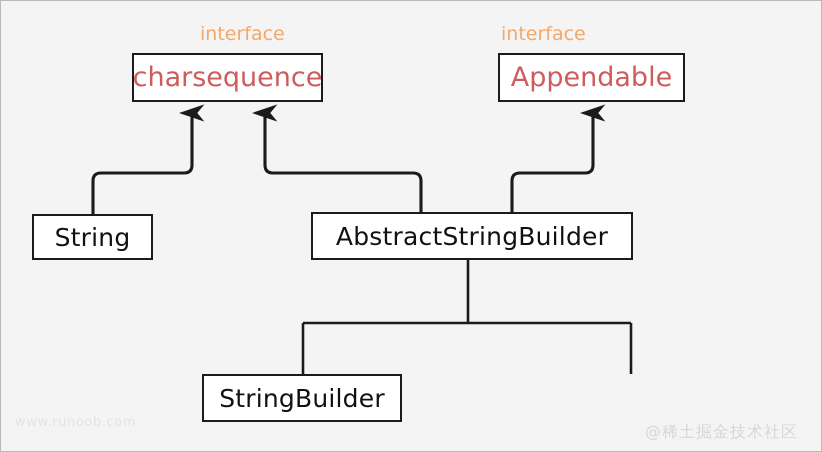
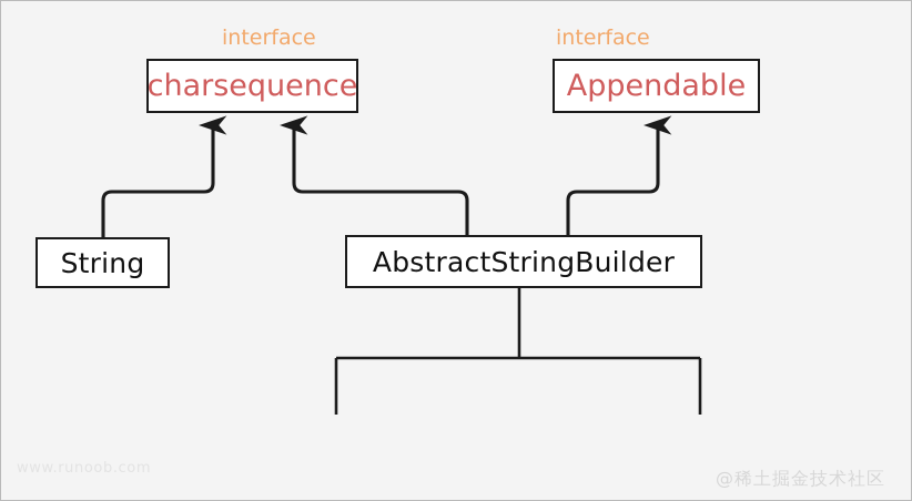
  interface
  interface
  charsequence
  Appendable
  String
  AbstractStringBuilder
- StringBuilder
  @稀土掘金技术社区
